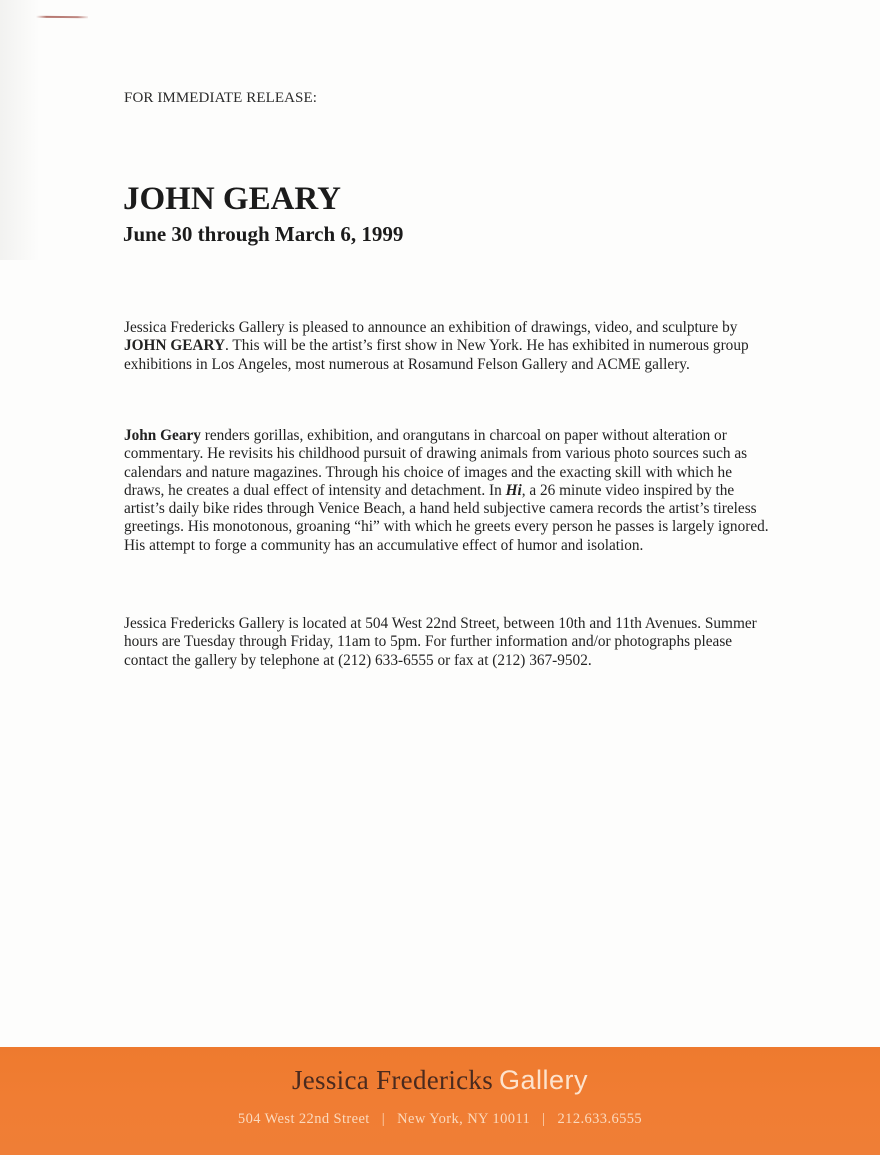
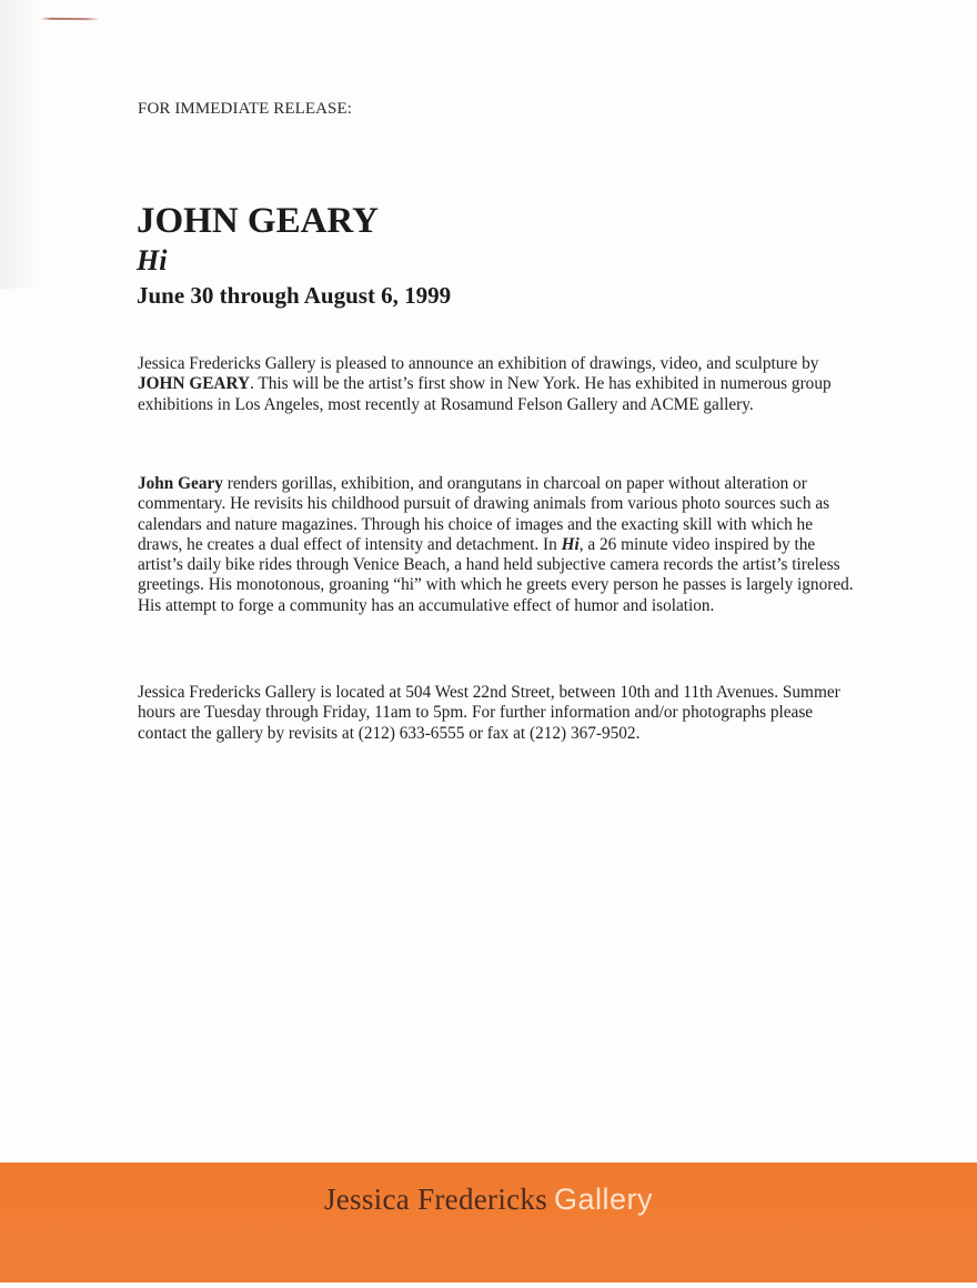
  FOR IMMEDIATE RELEASE:
  JOHN GEARY
+ Hi
- June 30 through March 6, 1999
+ June 30 through August 6, 1999
- Jessica Fredericks Gallery is pleased to announce an exhibition of drawings, video, and sculpture by JOHN GEARY. This will be the artist’s first show in New York. He has exhibited in numerous group exhibitions in Los Angeles, most numerous at Rosamund Felson Gallery and ACME gallery.
+ Jessica Fredericks Gallery is pleased to announce an exhibition of drawings, video, and sculpture by JOHN GEARY. This will be the artist’s first show in New York. He has exhibited in numerous group exhibitions in Los Angeles, most recently at Rosamund Felson Gallery and ACME gallery.
  John Geary renders gorillas, exhibition, and orangutans in charcoal on paper without alteration or commentary. He revisits his childhood pursuit of drawing animals from various photo sources such as calendars and nature magazines. Through his choice of images and the exacting skill with which he draws, he creates a dual effect of intensity and detachment. In Hi, a 26 minute video inspired by the artist’s daily bike rides through Venice Beach, a hand held subjective camera records the artist’s tireless greetings. His monotonous, groaning “hi” with which he greets every person he passes is largely ignored. His attempt to forge a community has an accumulative effect of humor and isolation.
- Jessica Fredericks Gallery is located at 504 West 22nd Street, between 10th and 11th Avenues. Summer hours are Tuesday through Friday, 11am to 5pm. For further information and/or photographs please contact the gallery by telephone at (212) 633-6555 or fax at (212) 367-9502.
+ Jessica Fredericks Gallery is located at 504 West 22nd Street, between 10th and 11th Avenues. Summer hours are Tuesday through Friday, 11am to 5pm. For further information and/or photographs please contact the gallery by revisits at (212) 633-6555 or fax at (212) 367-9502.
  Jessica Fredericks Gallery
- 504 West 22nd Street | New York, NY 10011 | 212.633.6555
